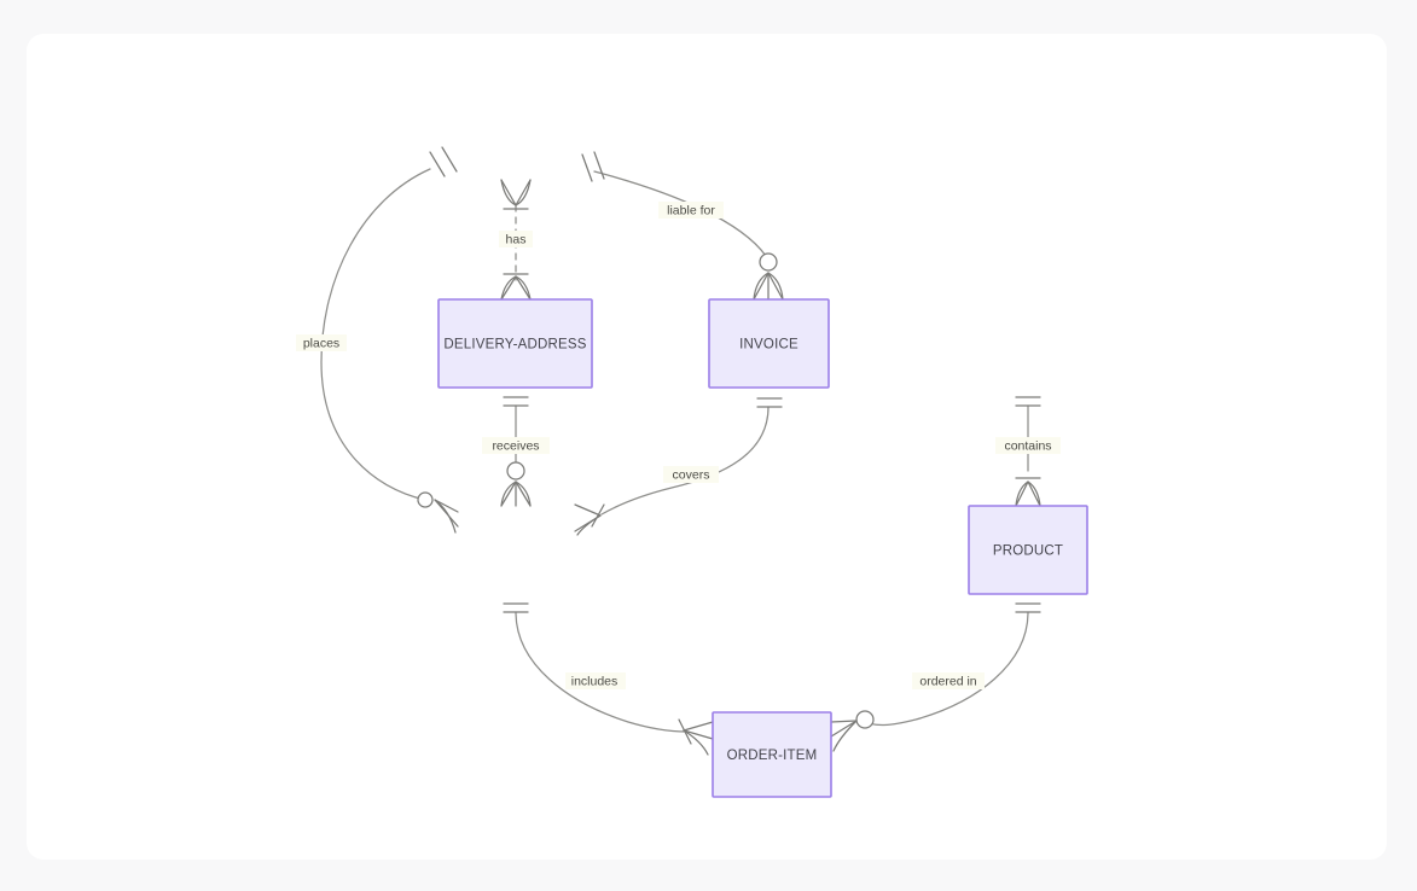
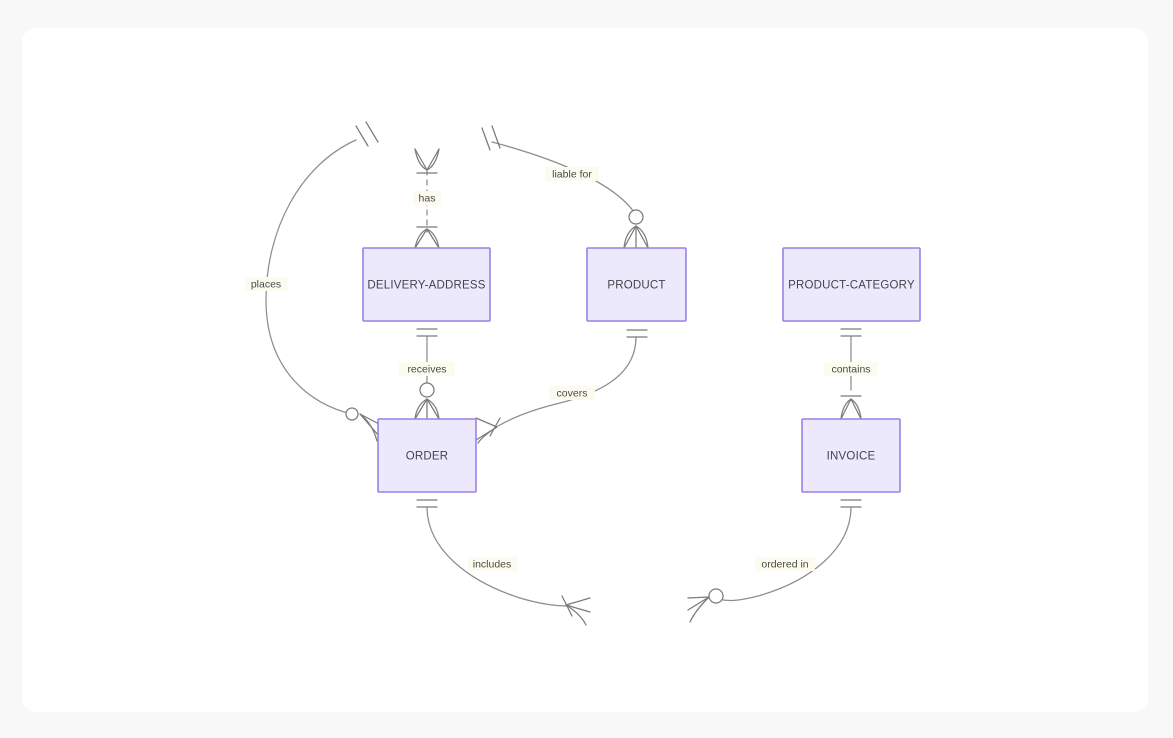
  DELIVERY-ADDRESS
- INVOICE
+ PRODUCT
+ PRODUCT-CATEGORY
+ ORDER
- PRODUCT
+ INVOICE
- ORDER-ITEM
  places
  has
  liable for
  receives
  covers
  contains
  includes
  ordered in
